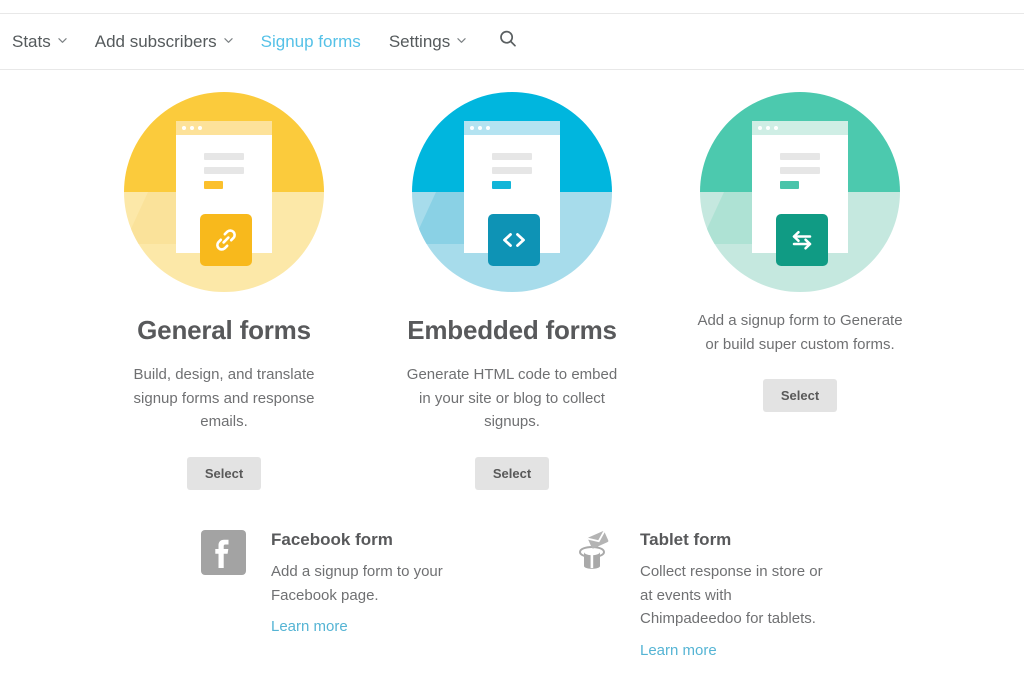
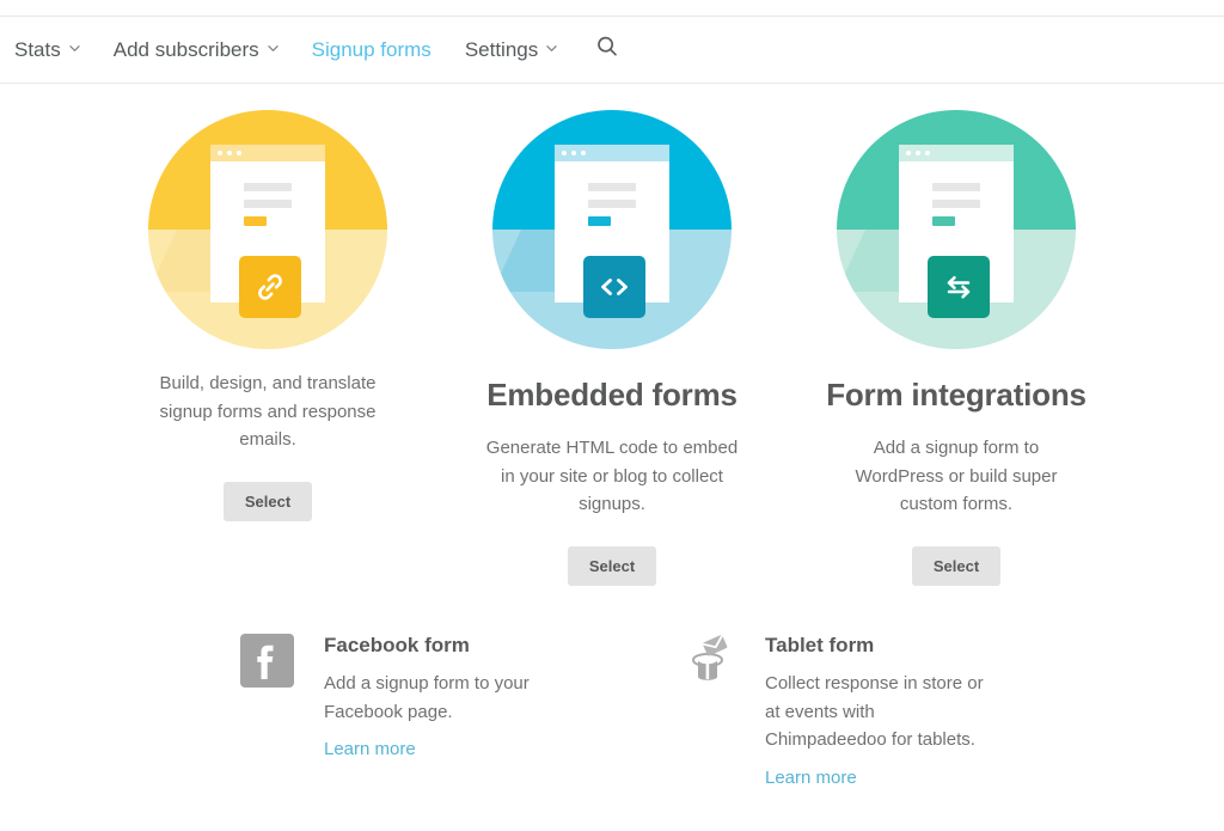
  Stats
  Add subscribers
  Signup forms
  Settings
- General forms
  Build, design, and translate signup forms and response emails.
  Select
  Embedded forms
  Generate HTML code to embed in your site or blog to collect signups.
  Select
+ Form integrations
- Add a signup form to Generate or build super custom forms.
+ Add a signup form to WordPress or build super custom forms.
  Select
  Facebook form
  Add a signup form to your Facebook page.
  Learn more
  Tablet form
  Collect response in store or at events with Chimpadeedoo for tablets.
  Learn more
